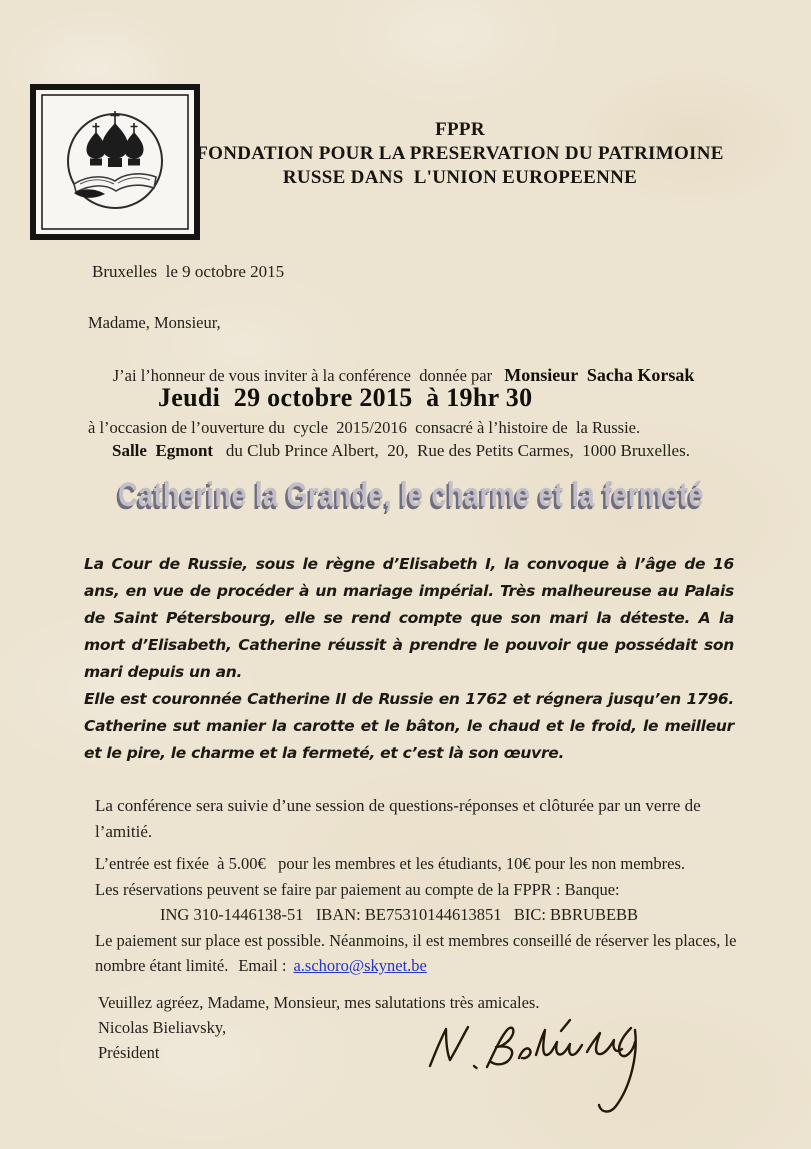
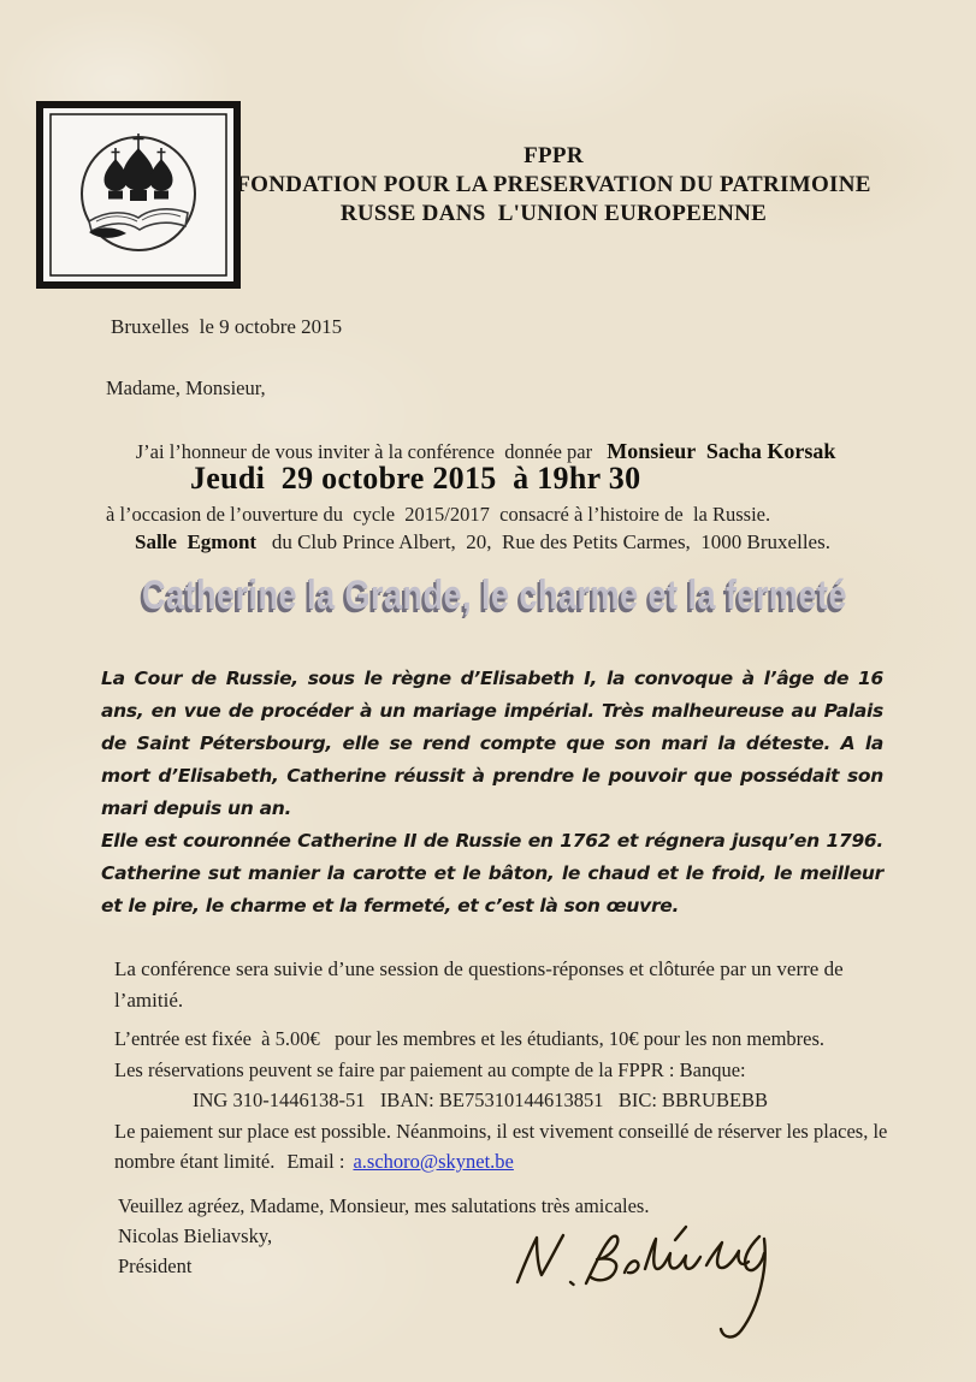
  FPPR
  FONDATION POUR LA PRESERVATION DU PATRIMOINE
  RUSSE DANS L'UNION EUROPEENNE
  Bruxelles le 9 octobre 2015
  Madame, Monsieur,
  J’ai l’honneur de vous inviter à la conférence donnée par Monsieur Sacha Korsak
- à l’occasion de l’ouverture du cycle 2015/2016 consacré à l’histoire de la Russie.
+ à l’occasion de l’ouverture du cycle 2015/2017 consacré à l’histoire de la Russie.
  Jeudi 29 octobre 2015 à 19hr 30
  Salle Egmont du Club Prince Albert, 20, Rue des Petits Carmes, 1000 Bruxelles.
  Catherine la Grande, le charme et la fermeté
  La Cour de Russie, sous le règne d’Elisabeth I, la convoque à l’âge de 16 ans, en vue de procéder à un mariage impérial. Très malheureuse au Palais de Saint Pétersbourg, elle se rend compte que son mari la déteste. A la mort d’Elisabeth, Catherine réussit à prendre le pouvoir que possédait son mari depuis un an.
  Elle est couronnée Catherine II de Russie en 1762 et régnera jusqu’en 1796. Catherine sut manier la carotte et le bâton, le chaud et le froid, le meilleur et le pire, le charme et la fermeté, et c’est là son œuvre.
  La conférence sera suivie d’une session de questions-réponses et clôturée par un verre de l’amitié.
  L’entrée est fixée à 5.00€ pour les membres et les étudiants, 10€ pour les non membres.
  Les réservations peuvent se faire par paiement au compte de la FPPR : Banque:
  ING 310-1446138-51 IBAN: BE75310144613851 BIC: BBRUBEBB
- Le paiement sur place est possible. Néanmoins, il est membres conseillé de réserver les places, le nombre étant limité. Email : a.schoro@skynet.be
+ Le paiement sur place est possible. Néanmoins, il est vivement conseillé de réserver les places, le nombre étant limité. Email : a.schoro@skynet.be
  Veuillez agréez, Madame, Monsieur, mes salutations très amicales.
  Nicolas Bieliavsky,
  Président
